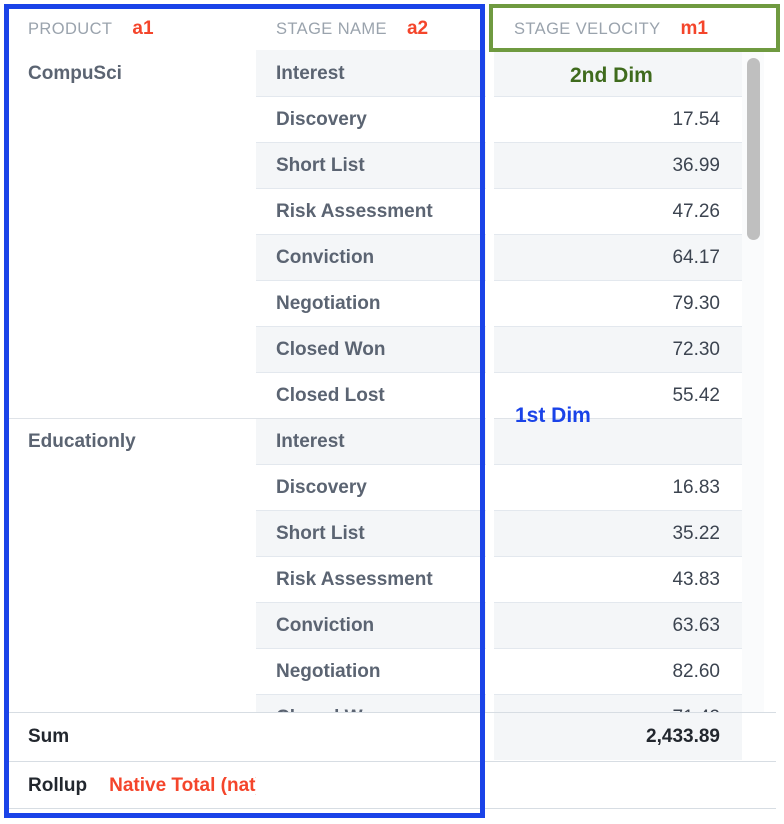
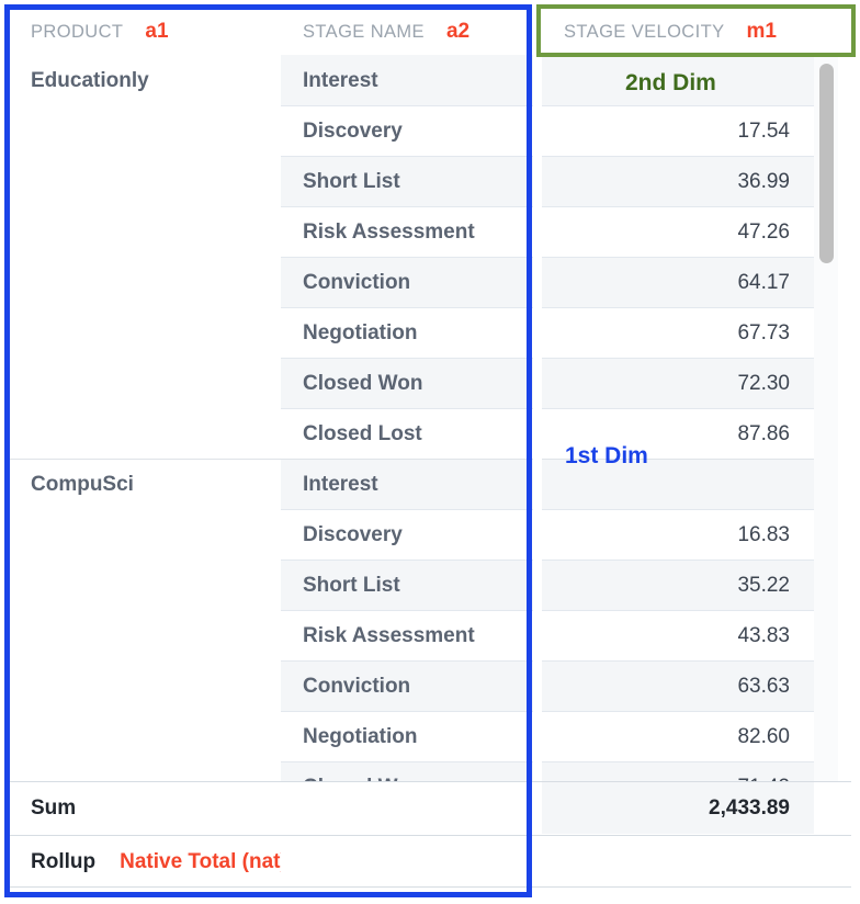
  PRODUCT
  a1
  STAGE NAME
  a2
  STAGE VELOCITY
  m1
- CompuSci
+ Educationly
  Interest
  Discovery
  17.54
  Short List
  36.99
  Risk Assessment
  47.26
  Conviction
  64.17
  Negotiation
- 79.30
+ 67.73
  Closed Won
  72.30
  Closed Lost
- 55.42
+ 87.86
- Educationly
+ CompuSci
  Interest
  Discovery
  16.83
  Short List
  35.22
  Risk Assessment
  43.83
  Conviction
  63.63
  Negotiation
  82.60
  Sum
  2,433.89
  Rollup
  Native Total (nat
  1st Dim
  2nd Dim
